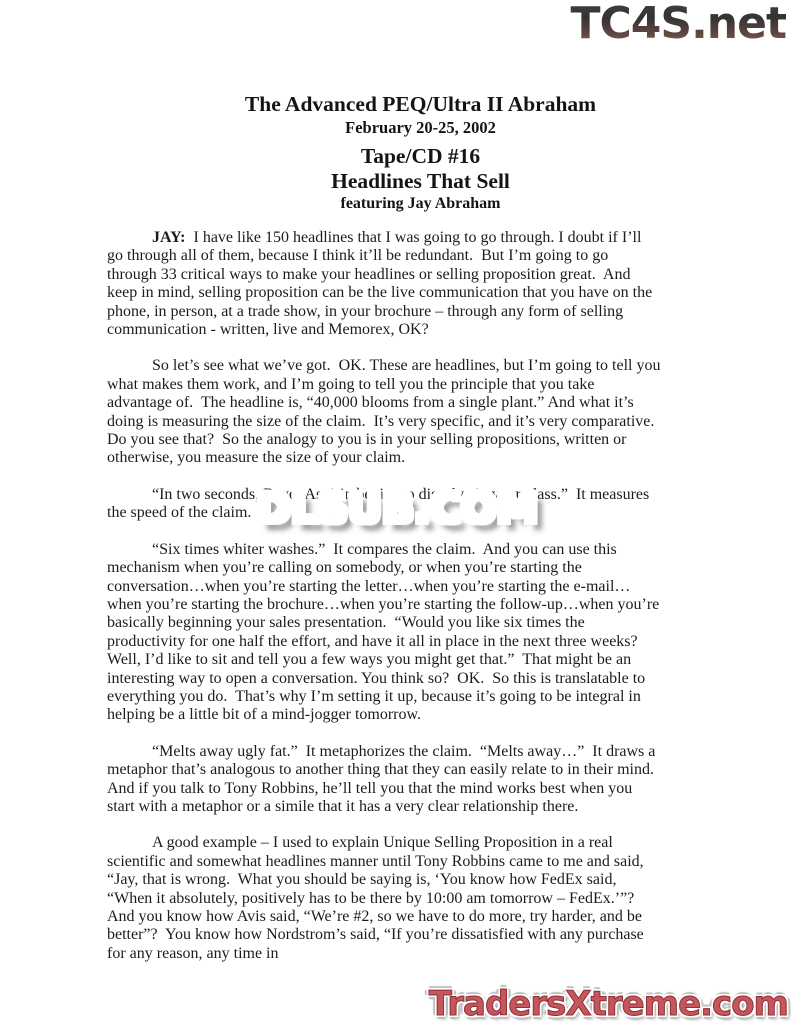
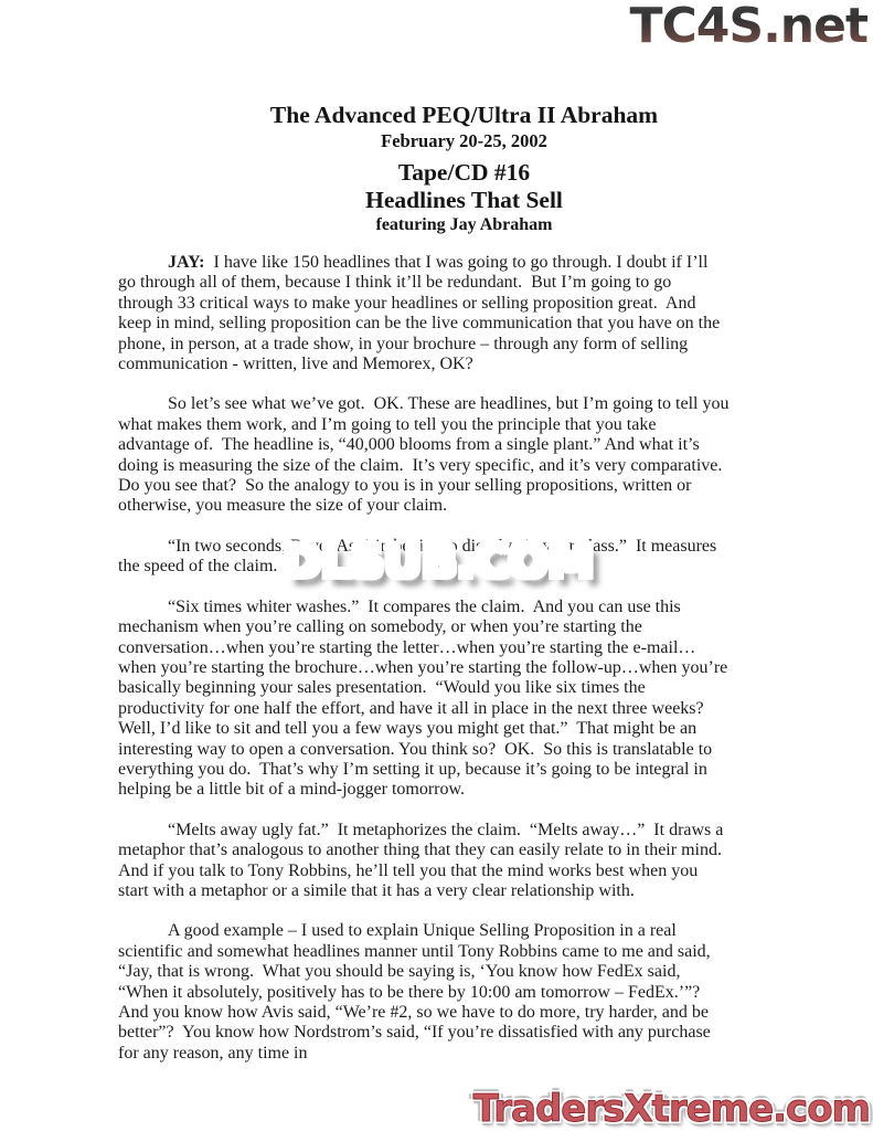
  TC4S.net
  The Advanced PEQ/Ultra II Abraham
  February 20-25, 2002
  Tape/CD #16
  Headlines That Sell
  featuring Jay Abraham
  JAY: I have like 150 headlines that I was going to go through. I doubt if I’ll go through all of them, because I think it’ll be redundant. But I’m going to go through 33 critical ways to make your headlines or selling proposition great. And keep in mind, selling proposition can be the live communication that you have on the phone, in person, at a trade show, in your brochure – through any form of selling communication - written, live and Memorex, OK?
  So let’s see what we’ve got. OK. These are headlines, but I’m going to tell you what makes them work, and I’m going to tell you the principle that you take advantage of. The headline is, “40,000 blooms from a single plant.” And what it’s doing is measuring the size of the claim. It’s very specific, and it’s very comparative. Do you see that? So the analogy to you is in your selling propositions, written or otherwise, you measure the size of your claim.
  “Six times whiter washes.” It compares the claim. And you can use this mechanism when you’re calling on somebody, or when you’re starting the conversation…when you’re starting the letter…when you’re starting the e-mail…when you’re starting the brochure…when you’re starting the follow-up…when you’re basically beginning your sales presentation. “Would you like six times the productivity for one half the effort, and have it all in place in the next three weeks? Well, I’d like to sit and tell you a few ways you might get that.” That might be an interesting way to open a conversation. You think so? OK. So this is translatable to everything you do. That’s why I’m setting it up, because it’s going to be integral in helping be a little bit of a mind-jogger tomorrow.
- “Melts away ugly fat.” It metaphorizes the claim. “Melts away…” It draws a metaphor that’s analogous to another thing that they can easily relate to in their mind. And if you talk to Tony Robbins, he’ll tell you that the mind works best when you start with a metaphor or a simile that it has a very clear relationship there.
+ “Melts away ugly fat.” It metaphorizes the claim. “Melts away…” It draws a metaphor that’s analogous to another thing that they can easily relate to in their mind. And if you talk to Tony Robbins, he’ll tell you that the mind works best when you start with a metaphor or a simile that it has a very clear relationship with.
  A good example – I used to explain Unique Selling Proposition in a real scientific and somewhat headlines manner until Tony Robbins came to me and said, “Jay, that is wrong. What you should be saying is, ‘You know how FedEx said, “When it absolutely, positively has to be there by 10:00 am tomorrow – FedEx.’”? And you know how Avis said, “We’re #2, so we have to do more, try harder, and be better”? You know how Nordstrom’s said, “If you’re dissatisfied with any purchase for any reason, any time in
  DLSUB.COM
  TradersXtreme.com
